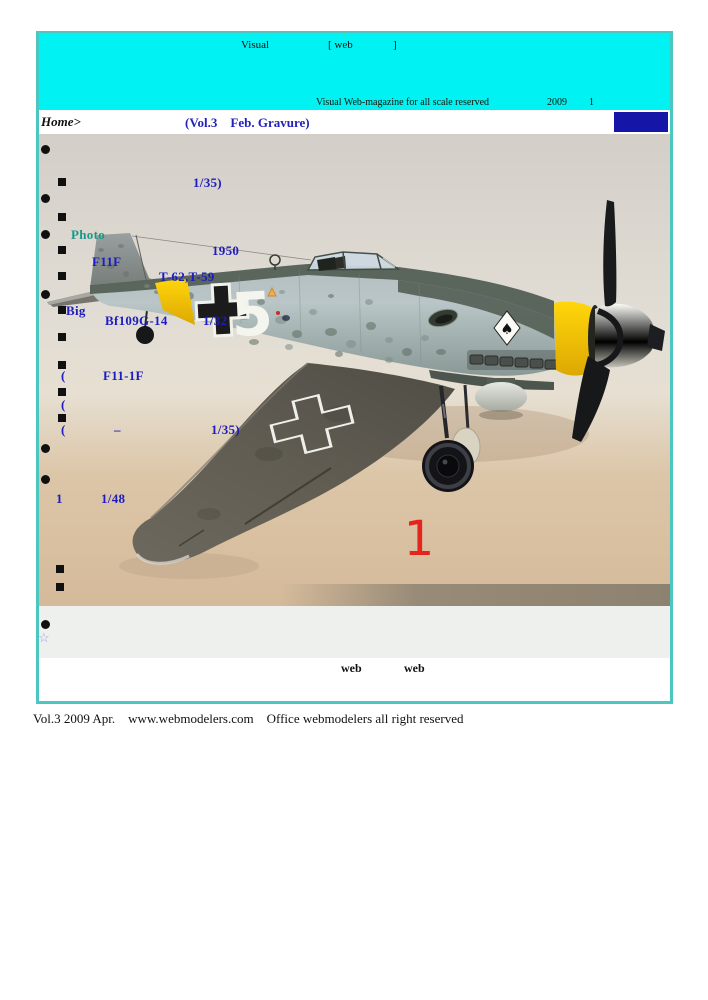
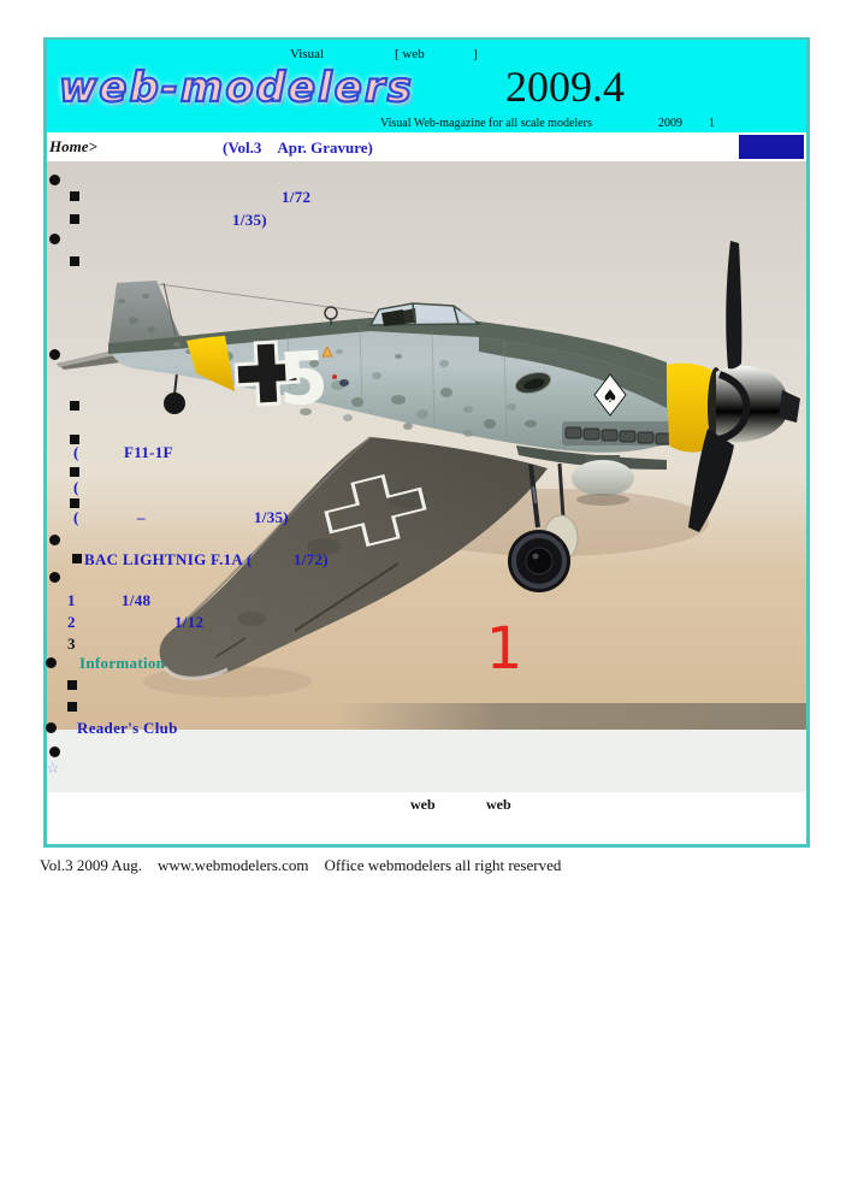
  Visual
  [ web
  ]
+ web-modelers
+ 2009.4
- Visual Web-magazine for all scale reserved
+ Visual Web-magazine for all scale modelers
  2009
  1
  Home>
- (Vol.3 Feb. Gravure)
+ (Vol.3 Apr. Gravure)
  ♠
  1
+ 1/72
  1/35)
- Photo
- 1950
- F11F
- T-62,T-59
- Big
- Bf109G-14
- 1/32
  (
  F11-1F
  (
  (
  –
  1/35)
+ BAC LIGHTNIG F.1A (
+ 1/72)
  1
  1/48
+ 2
+ 1/12
+ 3
+ Information
+ Reader's Club
  ☆
  web
  web
- Vol.3 2009 Apr. www.webmodelers.com Office webmodelers all right reserved
+ Vol.3 2009 Aug. www.webmodelers.com Office webmodelers all right reserved
